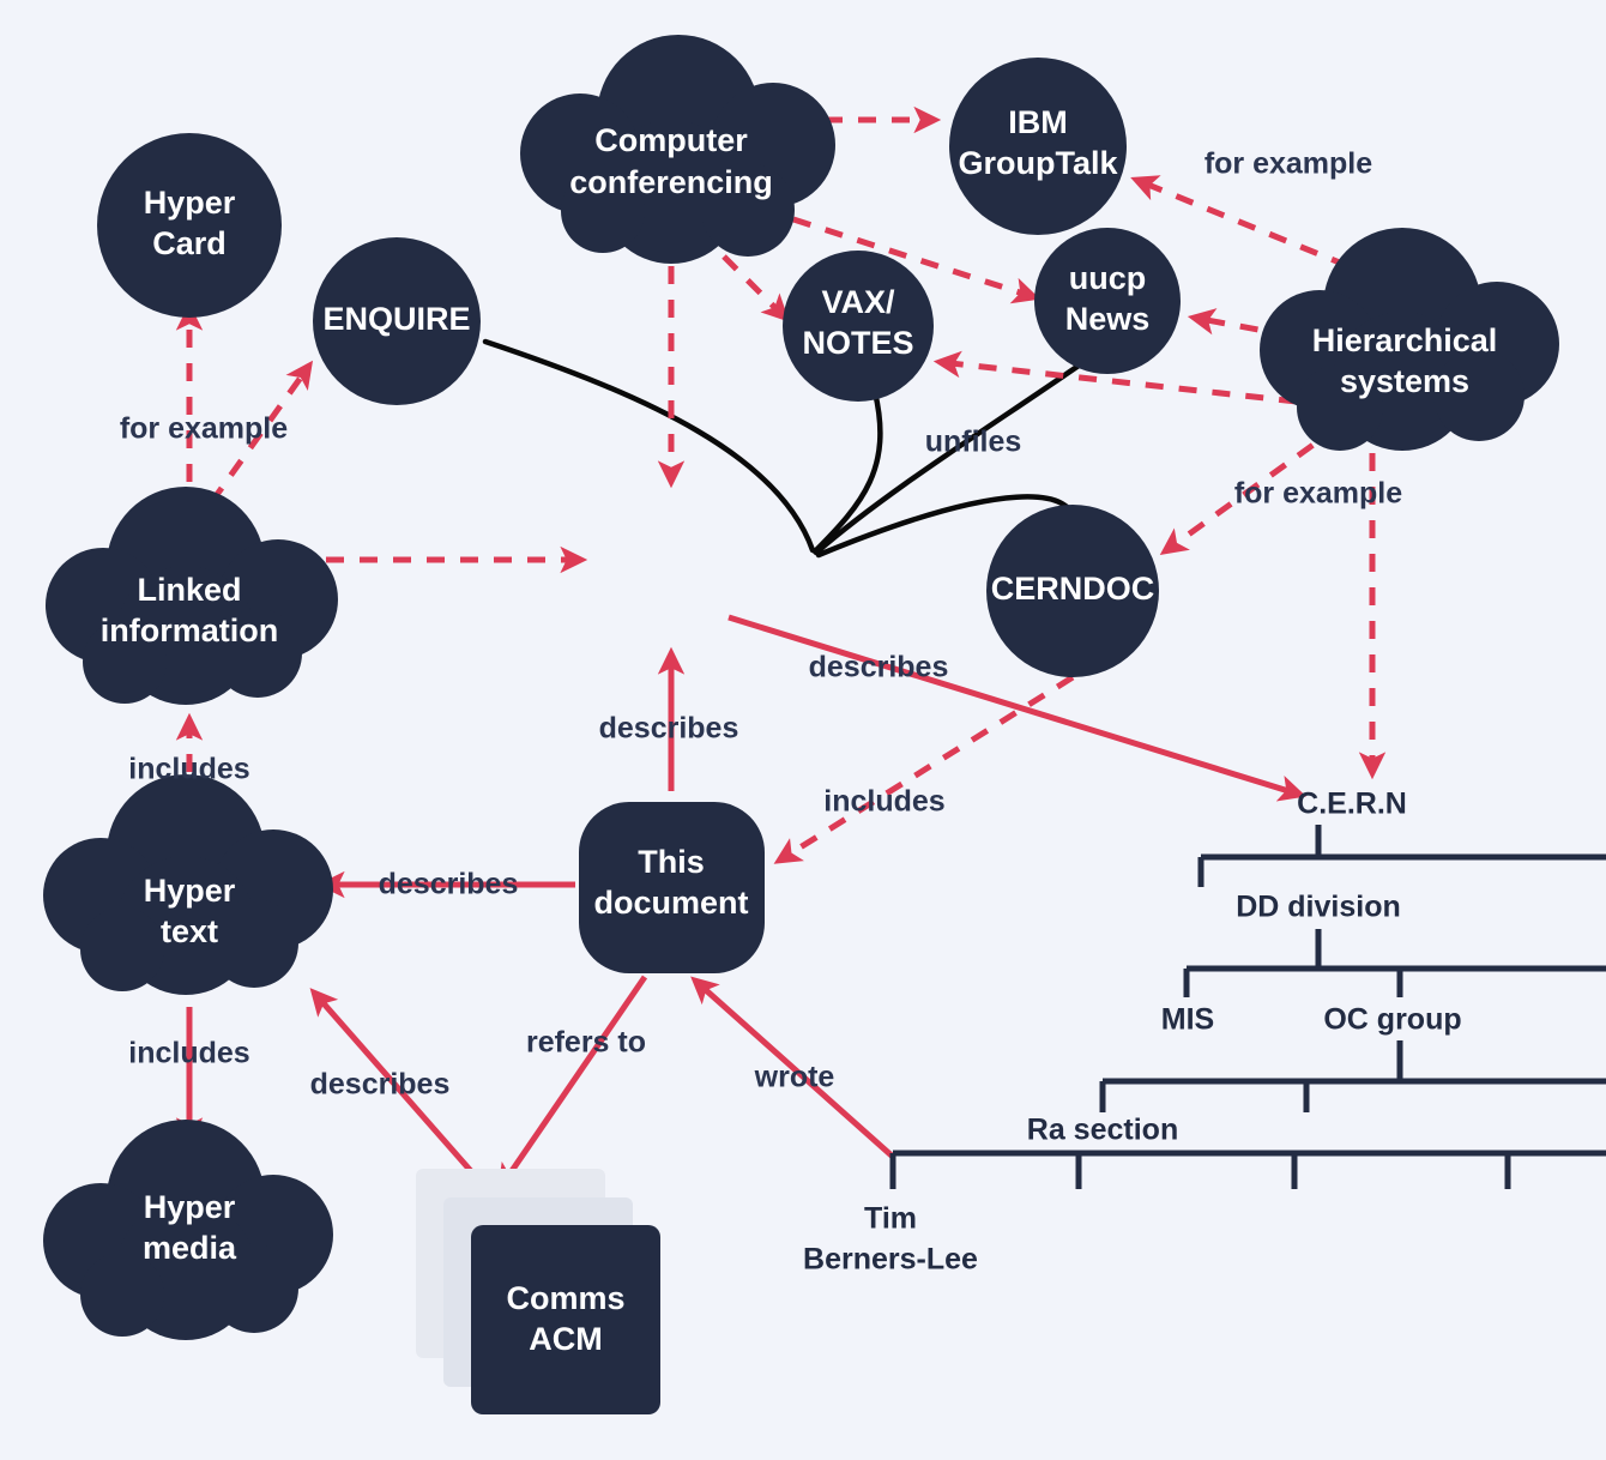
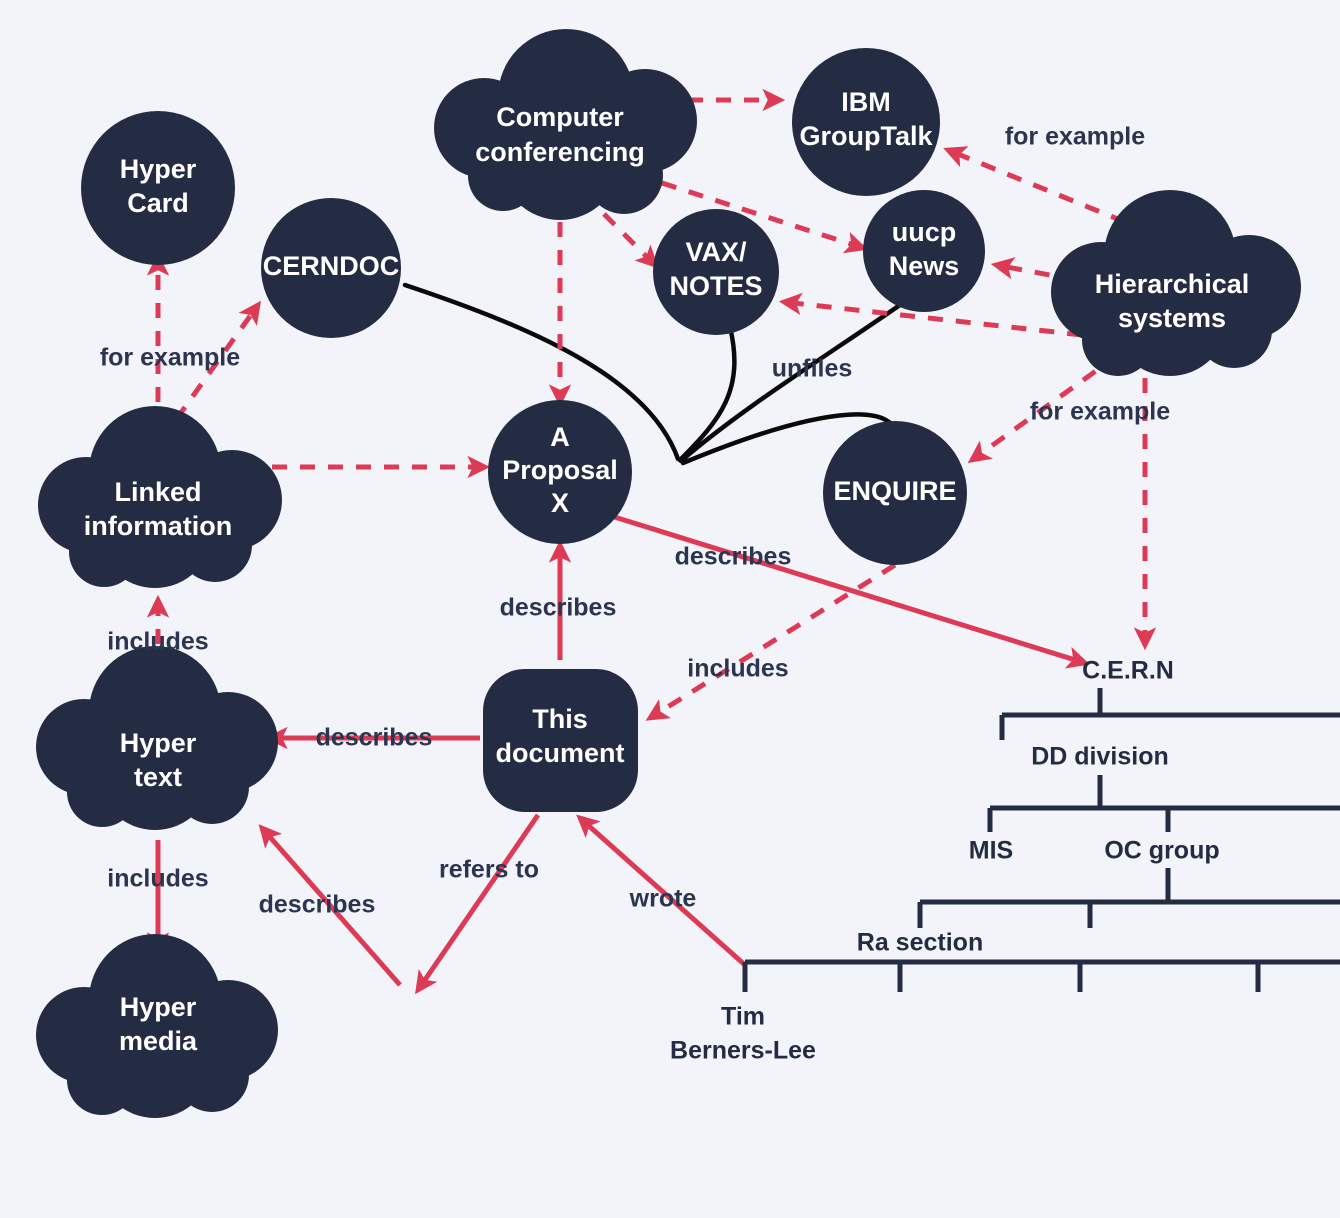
  C.E.R.N
  DD division
  MIS
  OC group
  Ra section
  Tim
  Berners-Lee
  Hyper
  Card
- ENQUIRE
+ CERNDOC
  Computer
  conferencing
  IBM
  GroupTalk
  VAX/
  NOTES
  uucp
  News
  Hierarchical
  systems
  Linked
  information
+ A
+ Proposal
+ X
- CERNDOC
+ ENQUIRE
  Hyper
  text
  This
  document
  Hyper
  media
- Comms
- ACM
  for example
  for example
  for example
  unfiles
  describes
  describes
  includes
  includes
  describes
  includes
  describes
  refers to
  wrote
